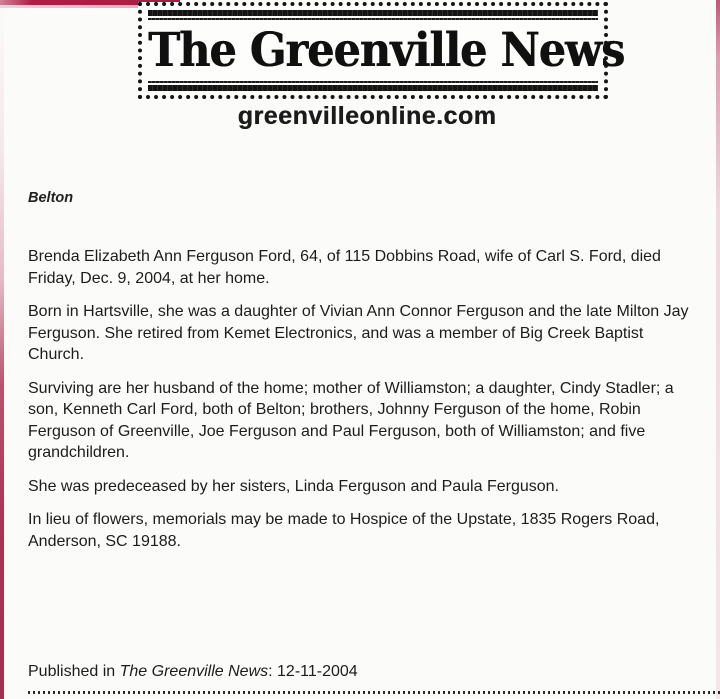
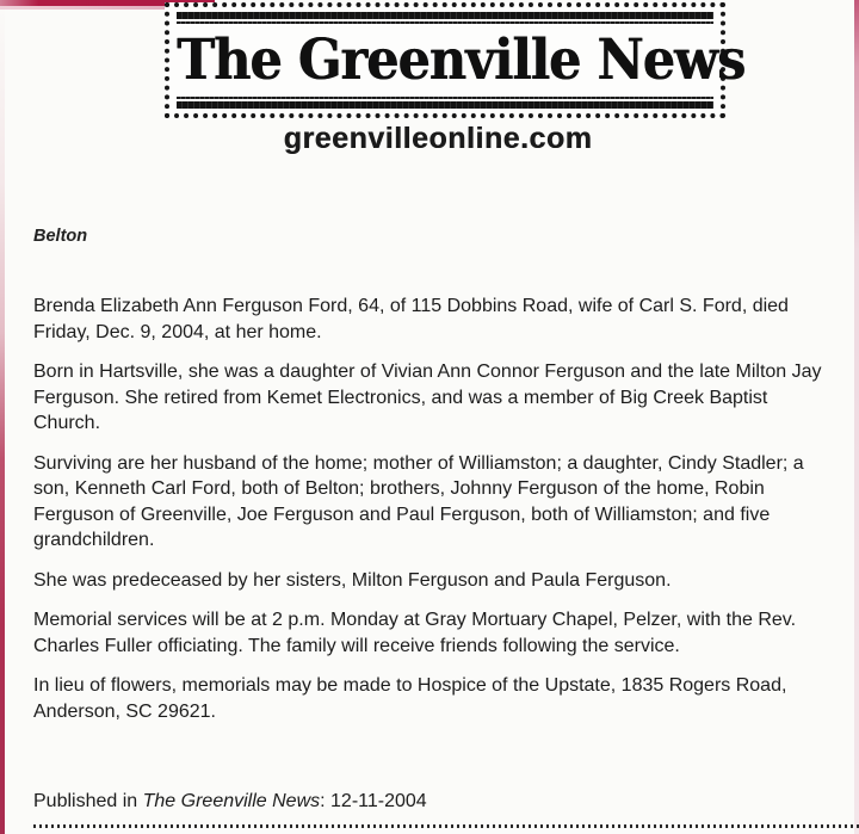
  The Greenville News
  greenvilleonline.com
  Belton
  Brenda Elizabeth Ann Ferguson Ford, 64, of 115 Dobbins Road, wife of Carl S. Ford, died Friday, Dec. 9, 2004, at her home.
  Born in Hartsville, she was a daughter of Vivian Ann Connor Ferguson and the late Milton Jay Ferguson. She retired from Kemet Electronics, and was a member of Big Creek Baptist Church.
  Surviving are her husband of the home; mother of Williamston; a daughter, Cindy Stadler; a son, Kenneth Carl Ford, both of Belton; brothers, Johnny Ferguson of the home, Robin Ferguson of Greenville, Joe Ferguson and Paul Ferguson, both of Williamston; and five grandchildren.
- She was predeceased by her sisters, Linda Ferguson and Paula Ferguson.
+ She was predeceased by her sisters, Milton Ferguson and Paula Ferguson.
+ Memorial services will be at 2 p.m. Monday at Gray Mortuary Chapel, Pelzer, with the Rev. Charles Fuller officiating. The family will receive friends following the service.
- In lieu of flowers, memorials may be made to Hospice of the Upstate, 1835 Rogers Road, Anderson, SC 19188.
+ In lieu of flowers, memorials may be made to Hospice of the Upstate, 1835 Rogers Road, Anderson, SC 29621.
  Published in The Greenville News: 12-11-2004
